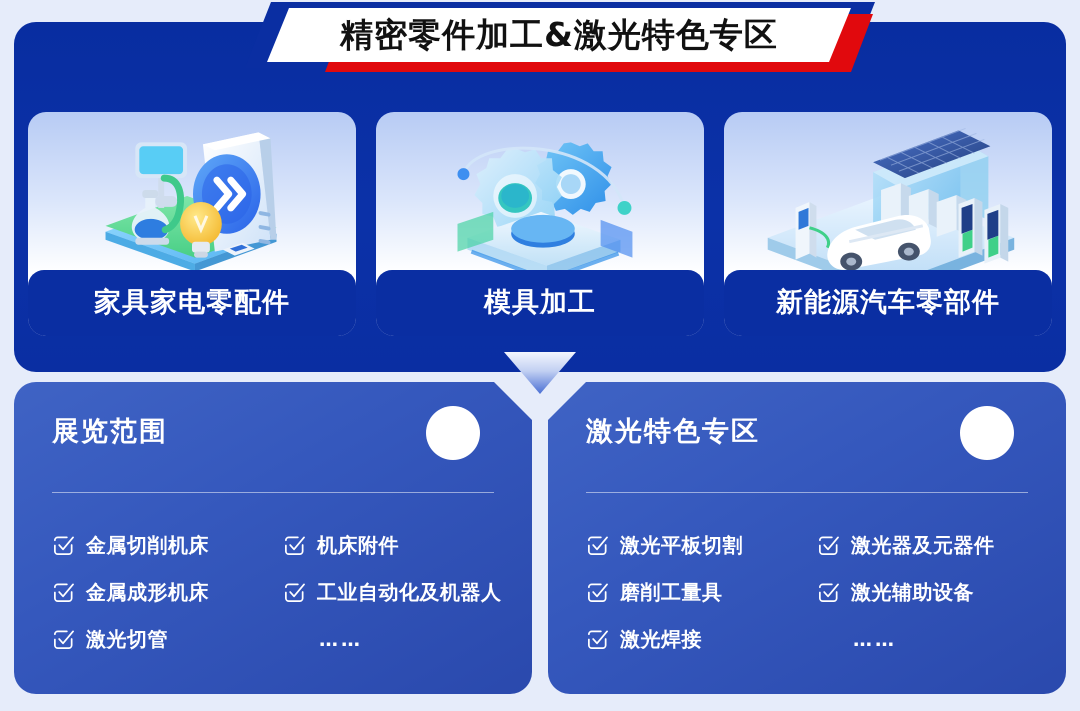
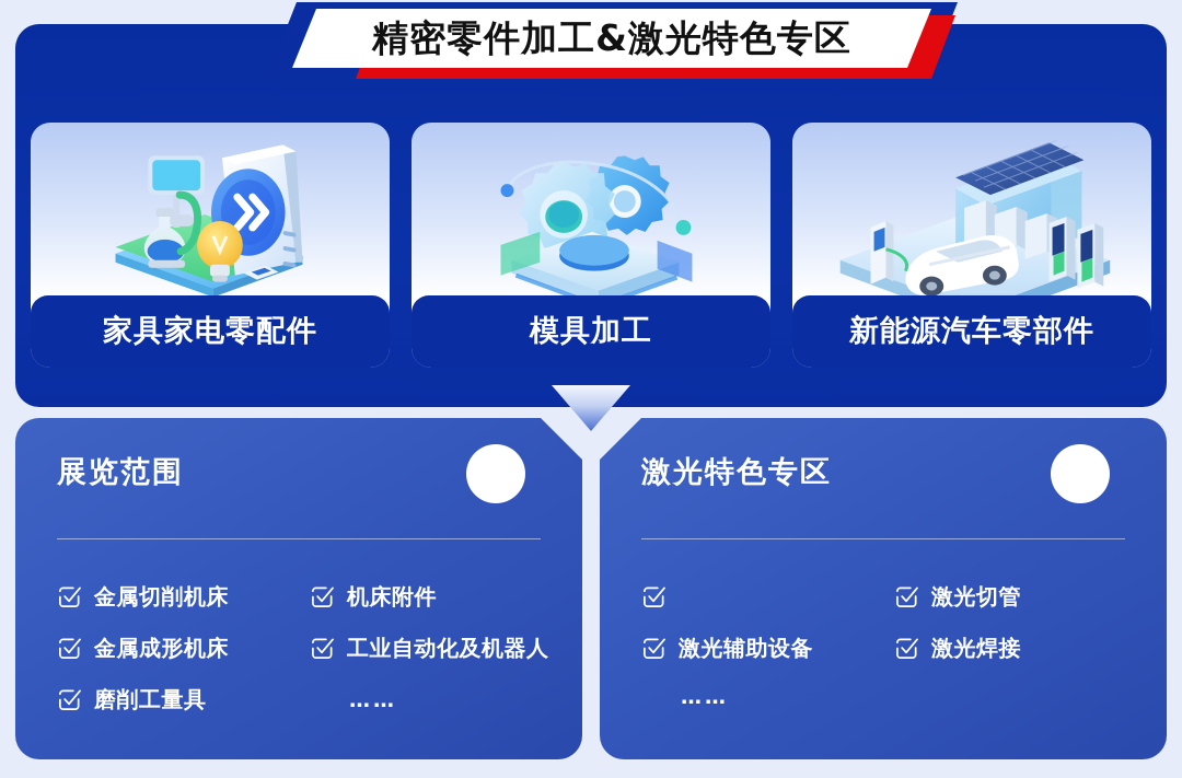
  精密零件加工&激光特色专区
  家具家电零配件
  模具加工
  新能源汽车零部件
  展览范围
  金属切削机床
  机床附件
  金属成形机床
  工业自动化及机器人
- 激光切管
+ 磨削工量具
  ……
  激光特色专区
- 激光平板切割
- 激光器及元器件
- 磨削工量具
+ 激光切管
  激光辅助设备
  激光焊接
  ……
